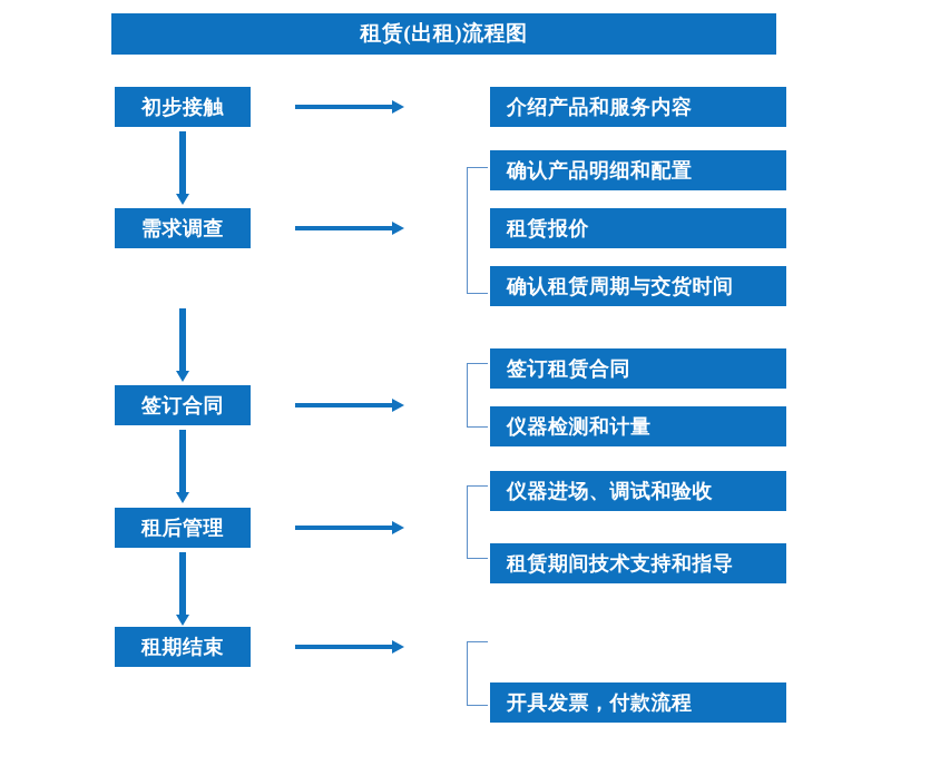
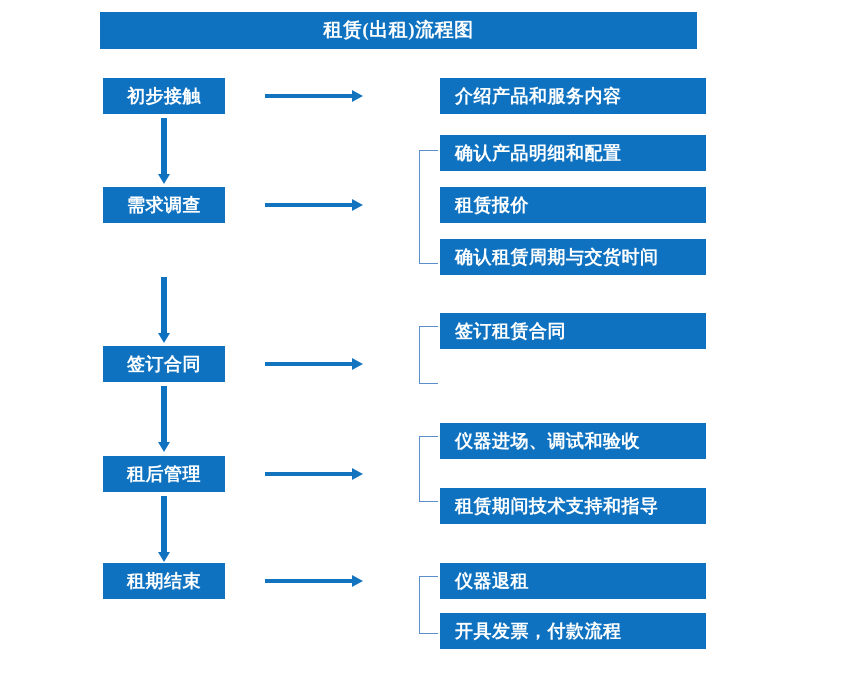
  租赁(出租)流程图
  初步接触
  需求调查
  签订合同
  租后管理
  租期结束
  介绍产品和服务内容
  确认产品明细和配置
  租赁报价
  确认租赁周期与交货时间
  签订租赁合同
- 仪器检测和计量
  仪器进场、调试和验收
  租赁期间技术支持和指导
+ 仪器退租
  开具发票，付款流程
